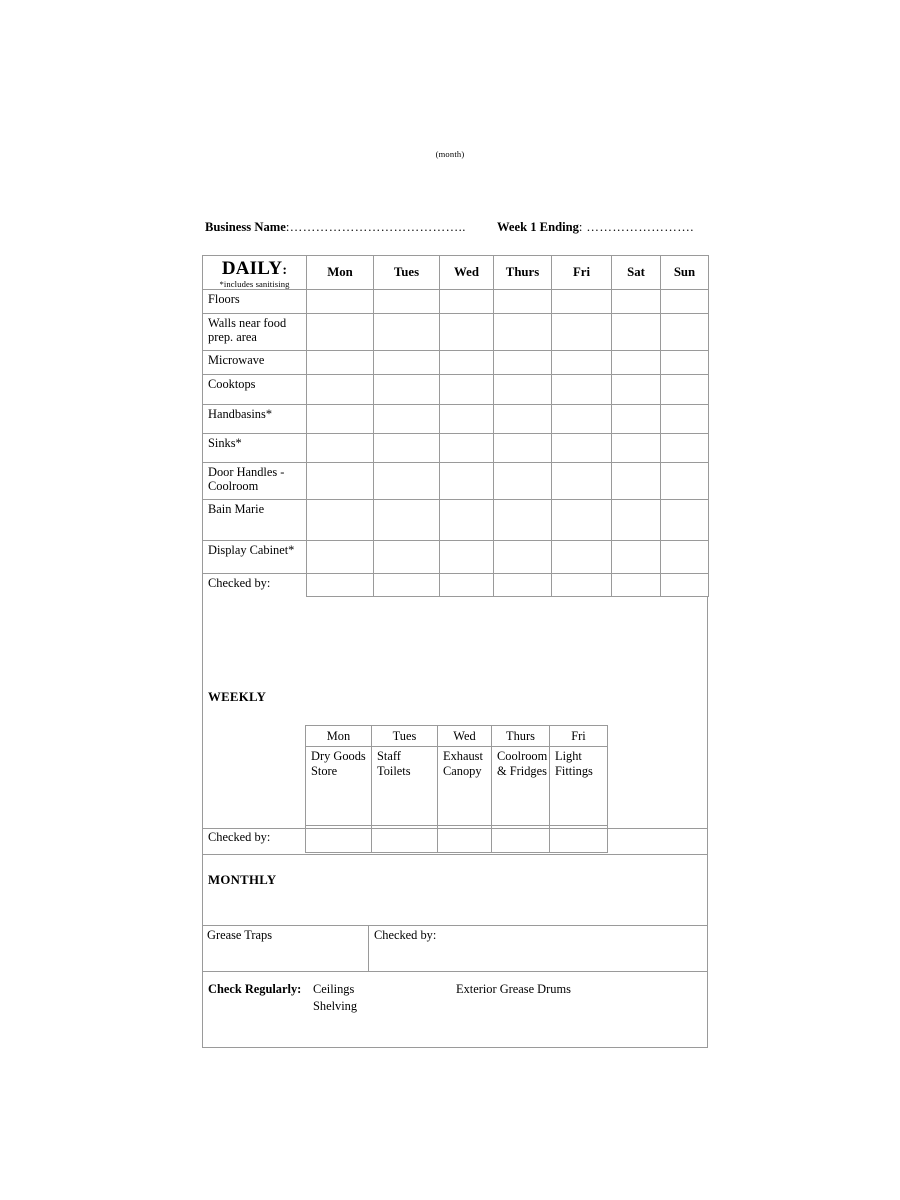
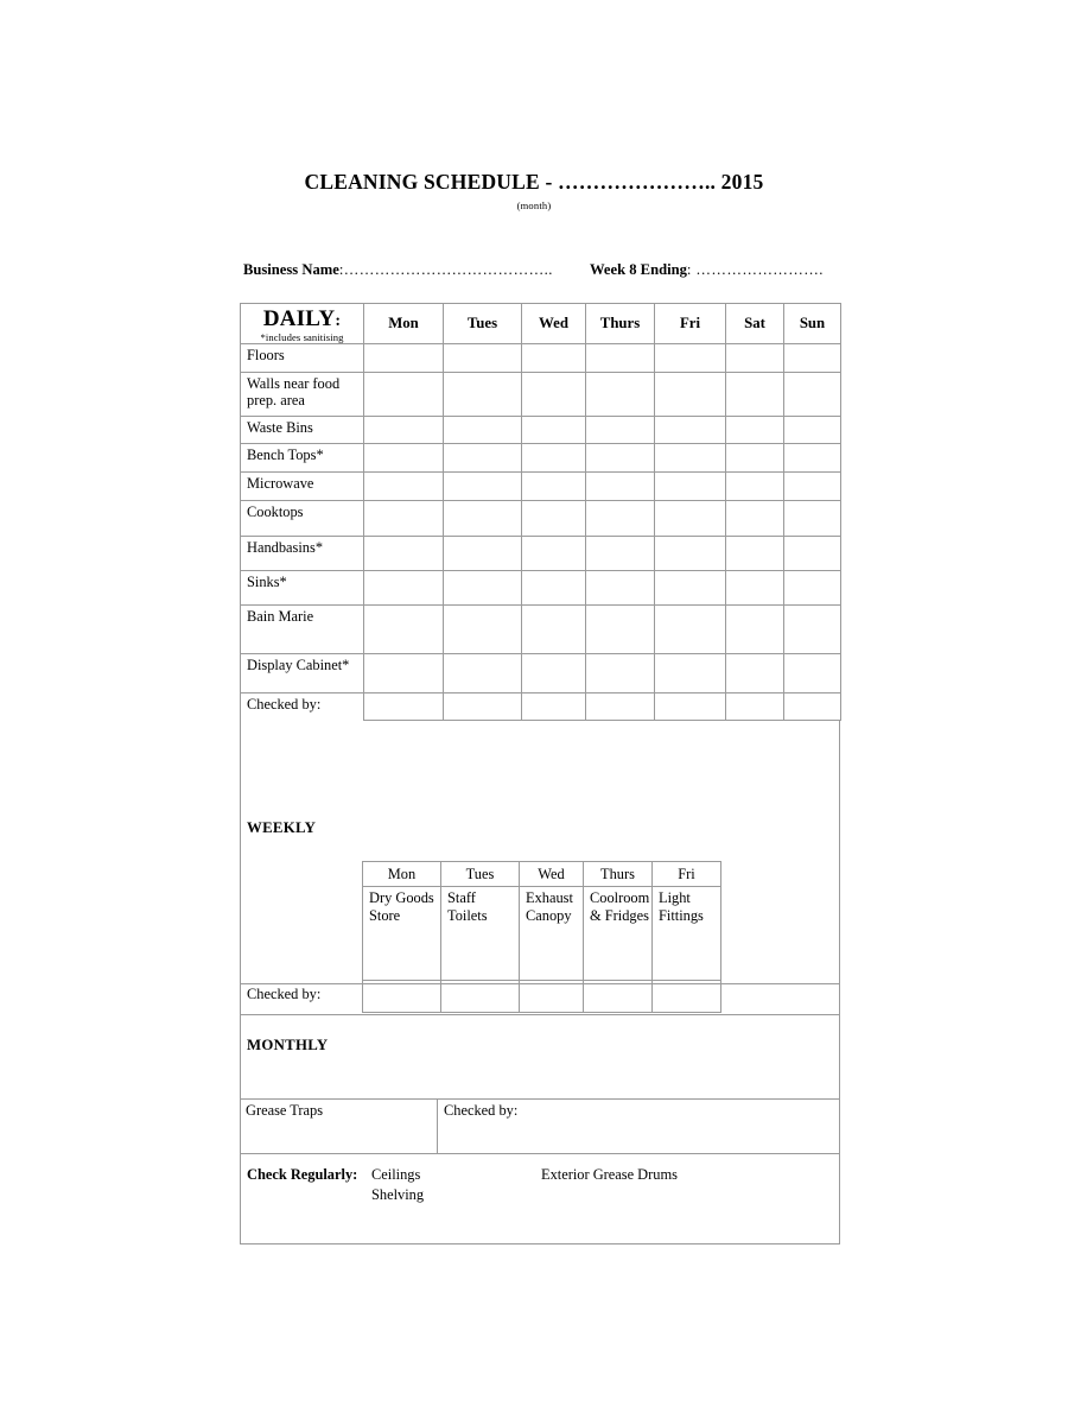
+ CLEANING SCHEDULE - ………………….. 2015
  (month)
  Business Name:…………………………………..
- Week 1 Ending: …………………….
+ Week 8 Ending: …………………….
  DAILY: *includes sanitising	Mon	Tues	Wed	Thurs	Fri	Sat	Sun
  Floors
  Walls near food prep. area
+ Waste Bins
+ Bench Tops*
  Microwave
  Cooktops
  Handbasins*
  Sinks*
- Door Handles - Coolroom
  Bain Marie
  Display Cabinet*
  Checked by:
  WEEKLY
  Mon	Tues	Wed	Thurs	Fri
  Dry Goods Store	Staff Toilets	Exhaust Canopy	Coolroom & Fridges	Light Fittings
  Checked by:
  MONTHLY
  Grease Traps
  Checked by:
  Check Regularly:
  Ceilings
  Shelving
  Exterior Grease Drums
